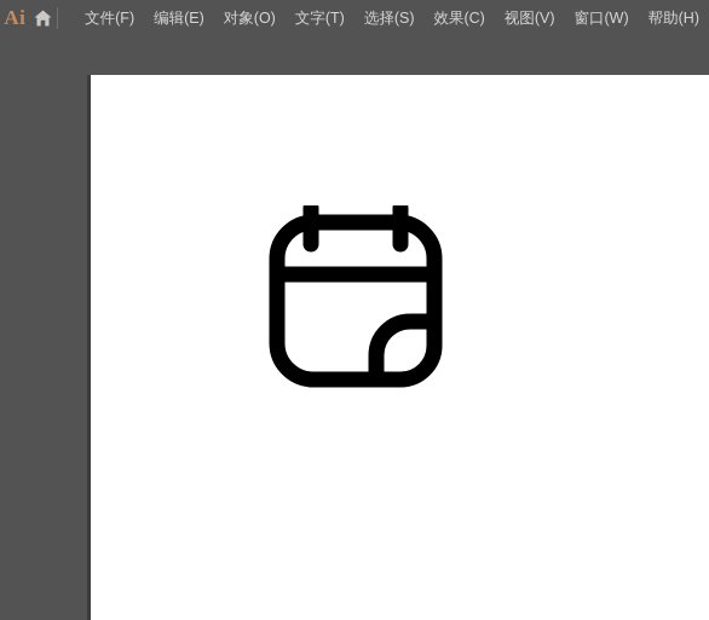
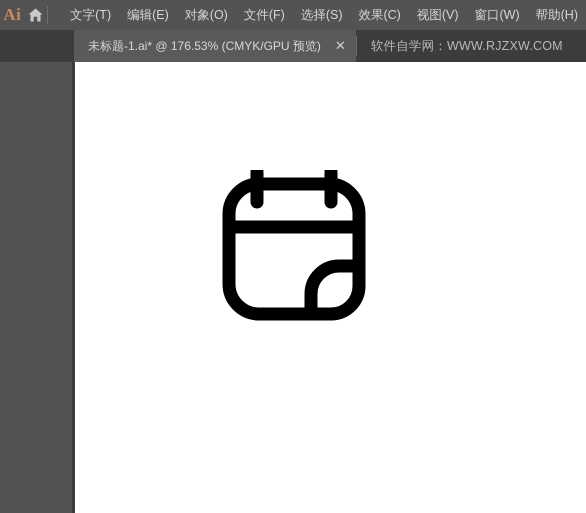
  Ai
- 文件(F)
+ 文字(T)
  编辑(E)
  对象(O)
- 文字(T)
+ 文件(F)
  选择(S)
  效果(C)
  视图(V)
  窗口(W)
  帮助(H)
+ 未标题-1.ai* @ 176.53% (CMYK/GPU 预览)
+ ✕
+ 软件自学网：WWW.RJZXW.COM
